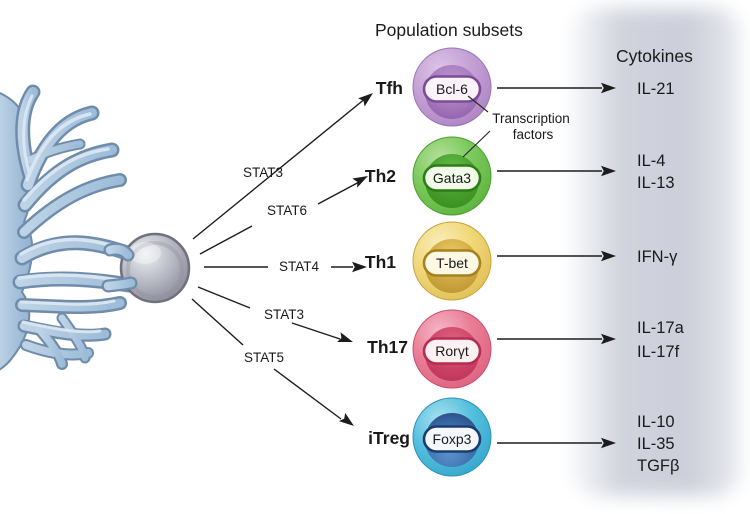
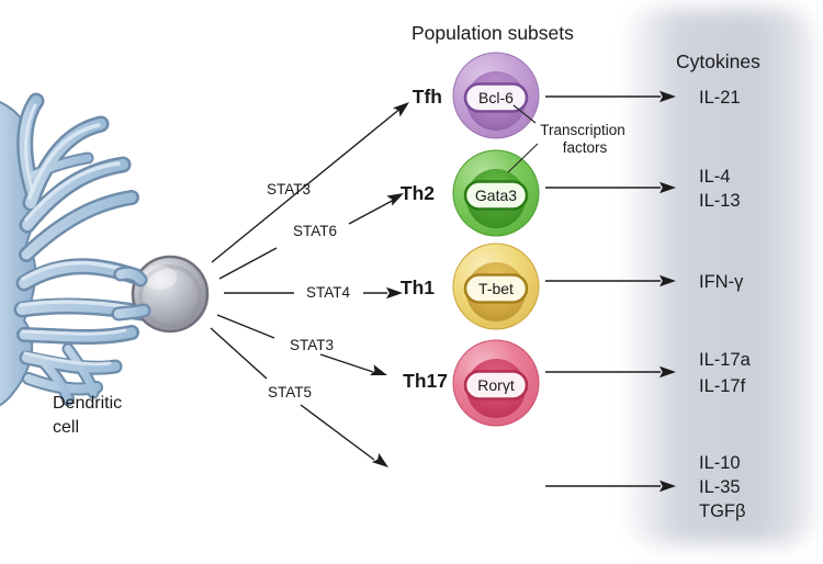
+ Dendritic
+ cell
  Population subsets
  Cytokines
  STAT3
  STAT6
  STAT4
  STAT3
  STAT5
  Tfh
  Bcl-6
  Th2
  Gata3
  Th1
  T-bet
  Th17
  Rorγt
- iTreg
- Foxp3
  Transcription
  factors
  IL-21
  IL-4
  IL-13
  IFN-γ
  IL-17a
  IL-17f
  IL-10
  IL-35
  TGFβ
